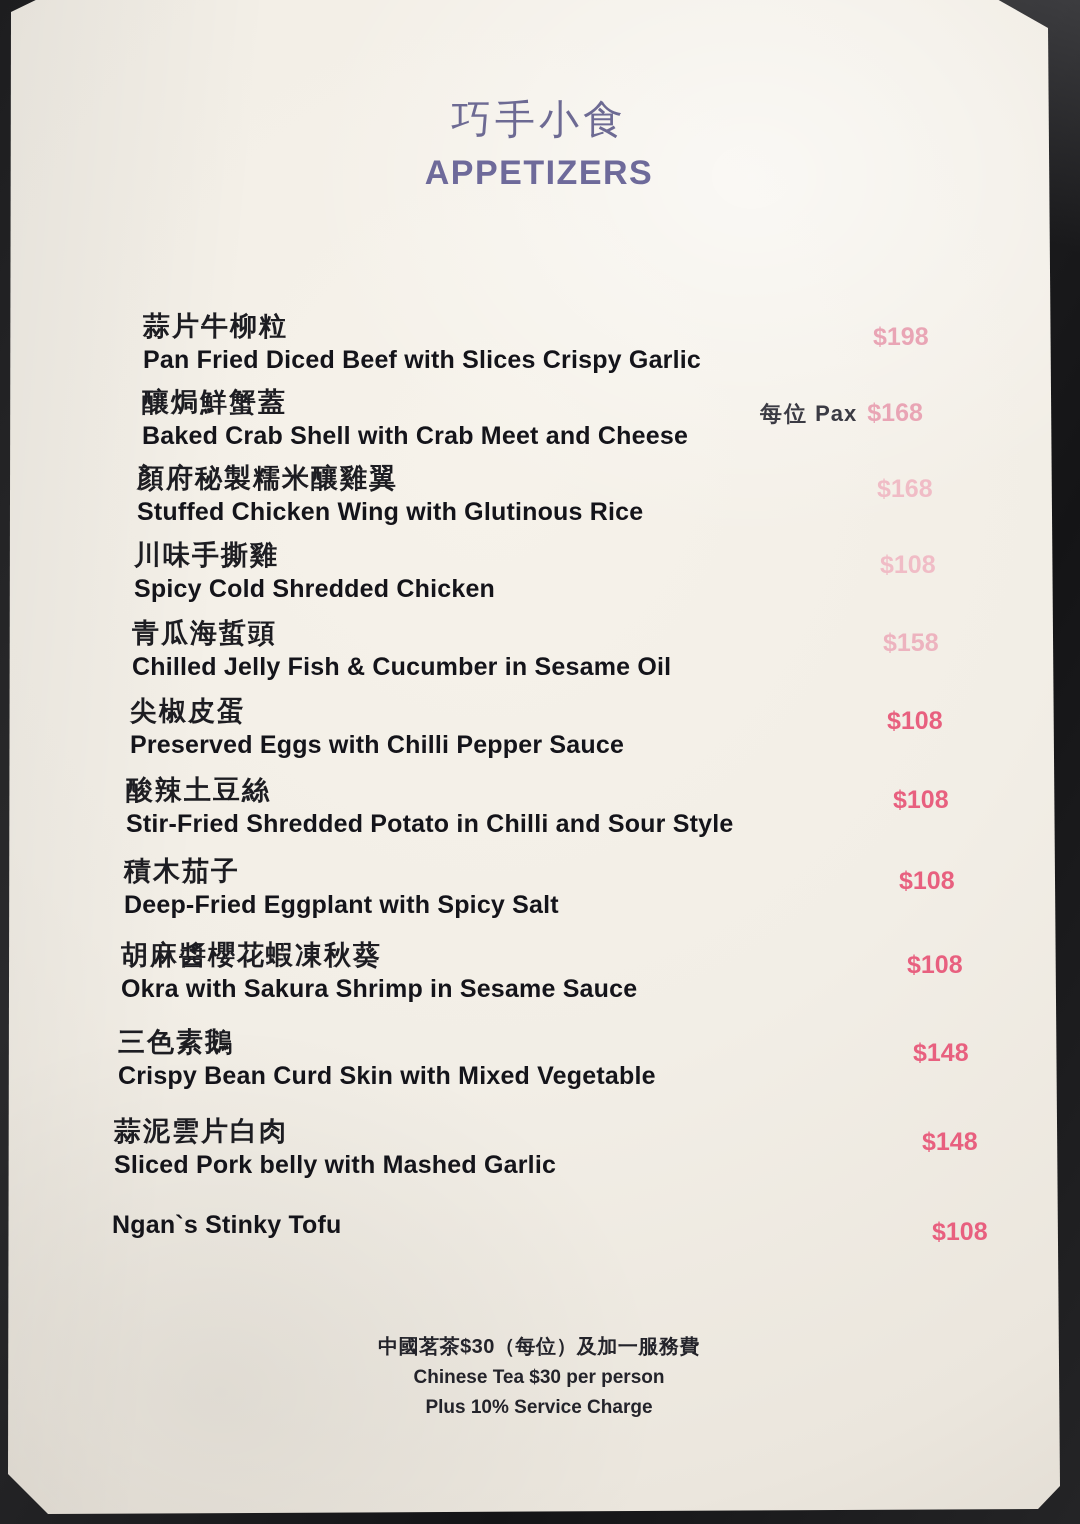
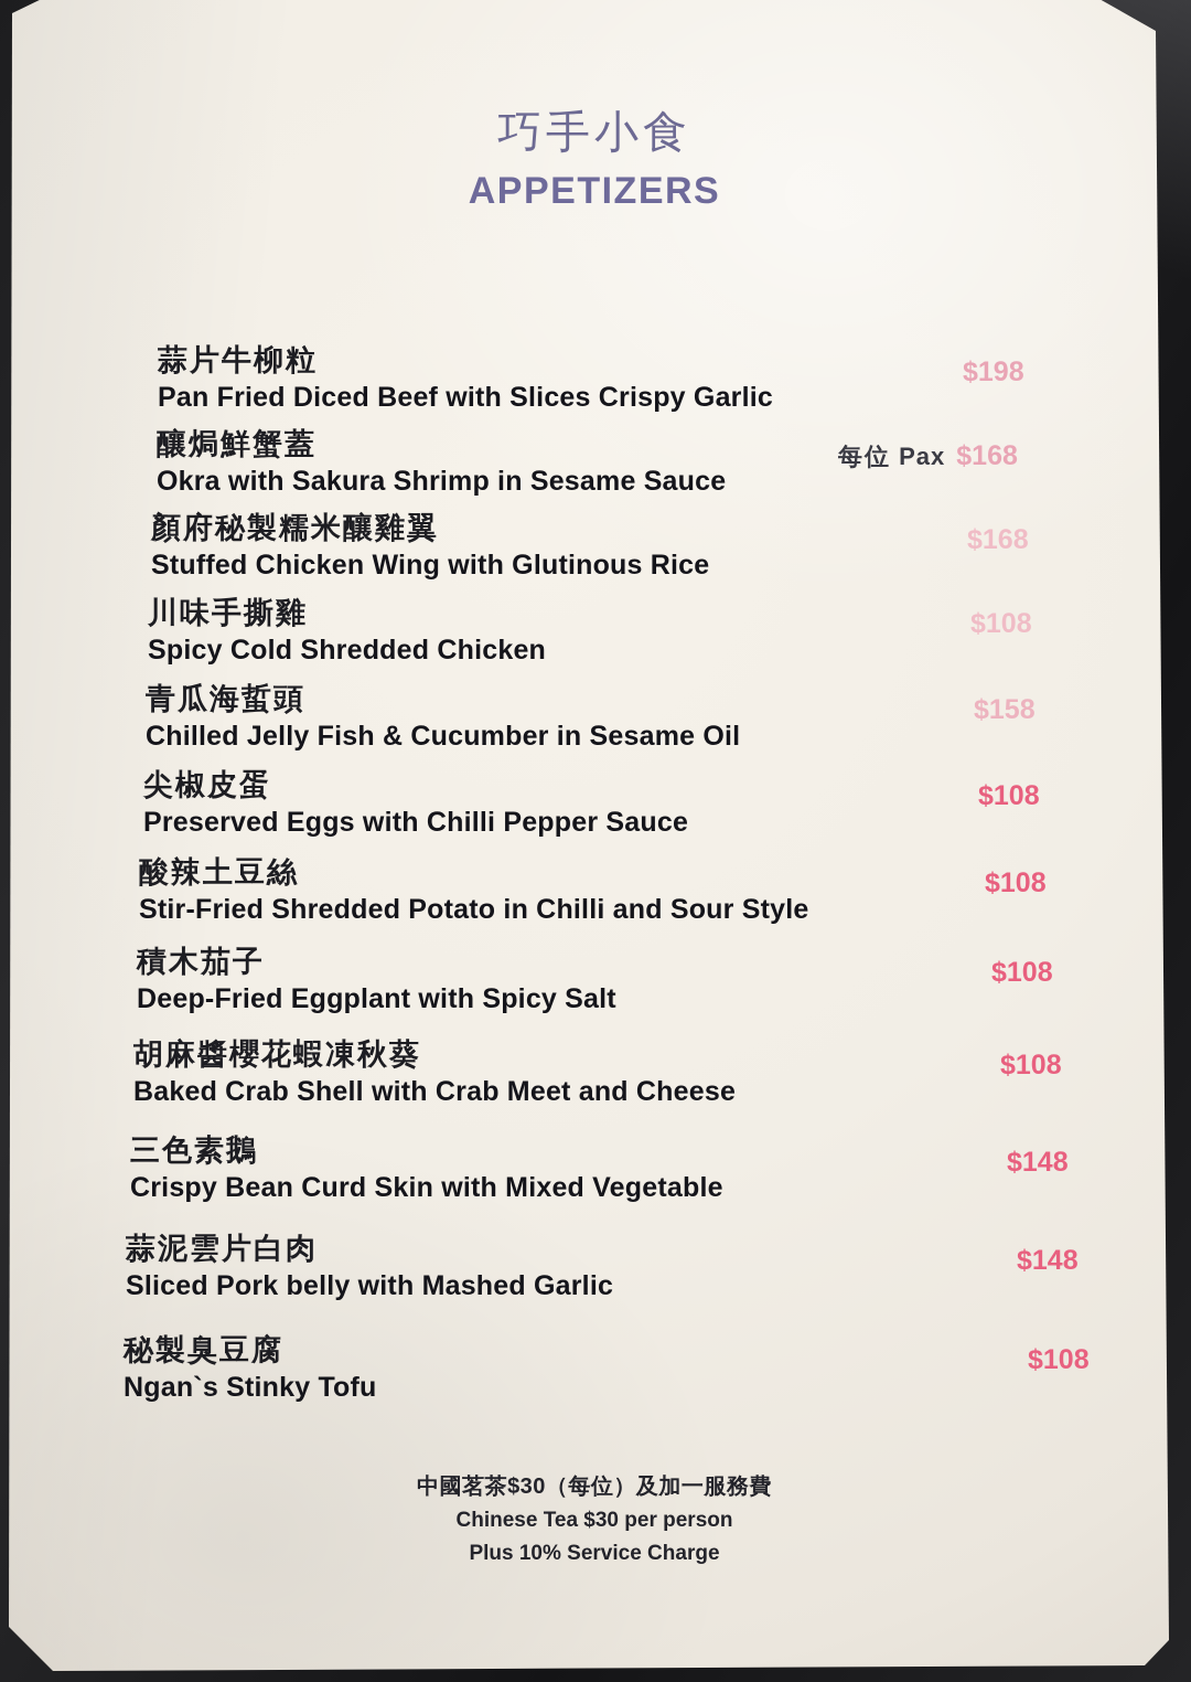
  巧手小食
  APPETIZERS
  蒜片牛柳粒
  Pan Fried Diced Beef with Slices Crispy Garlic
  $198
  釀焗鮮蟹蓋
- Baked Crab Shell with Crab Meet and Cheese
+ Okra with Sakura Shrimp in Sesame Sauce
  每位 Pax $168
  顏府秘製糯米釀雞翼
  Stuffed Chicken Wing with Glutinous Rice
  $168
  川味手撕雞
  Spicy Cold Shredded Chicken
  $108
  青瓜海蜇頭
  Chilled Jelly Fish & Cucumber in Sesame Oil
  $158
  尖椒皮蛋
  Preserved Eggs with Chilli Pepper Sauce
  $108
  酸辣土豆絲
  Stir-Fried Shredded Potato in Chilli and Sour Style
  $108
  積木茄子
  Deep-Fried Eggplant with Spicy Salt
  $108
  胡麻醬櫻花蝦凍秋葵
- Okra with Sakura Shrimp in Sesame Sauce
+ Baked Crab Shell with Crab Meet and Cheese
  $108
  三色素鵝
  Crispy Bean Curd Skin with Mixed Vegetable
  $148
  蒜泥雲片白肉
  Sliced Pork belly with Mashed Garlic
  $148
+ 秘製臭豆腐
  Ngan`s Stinky Tofu
  $108
  中國茗茶$30（每位）及加一服務費
  Chinese Tea $30 per person
  Plus 10% Service Charge
